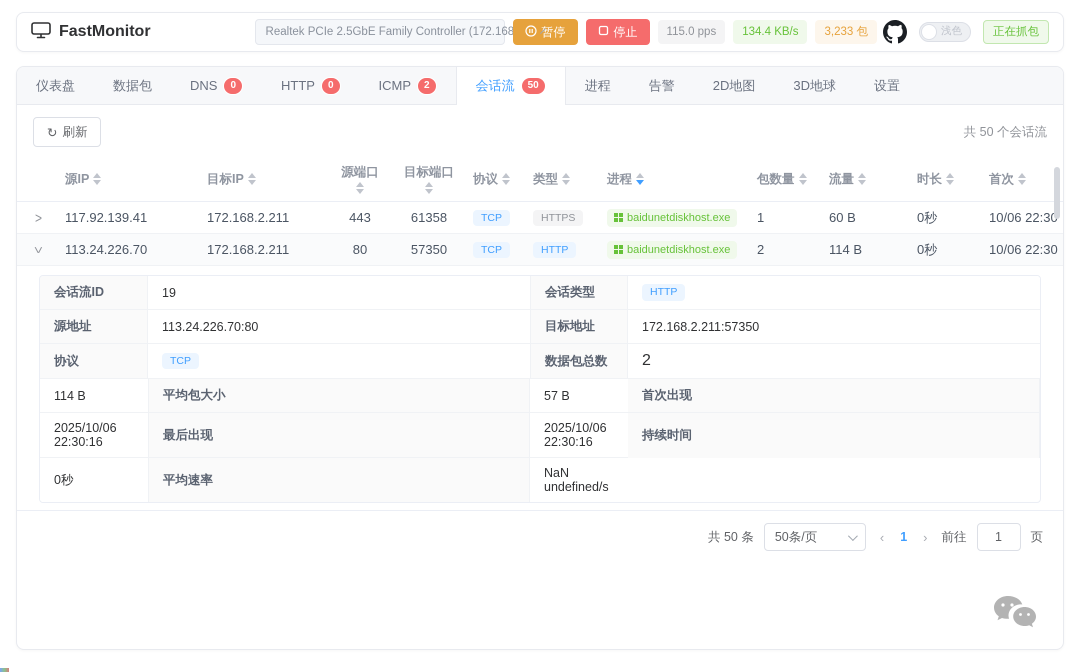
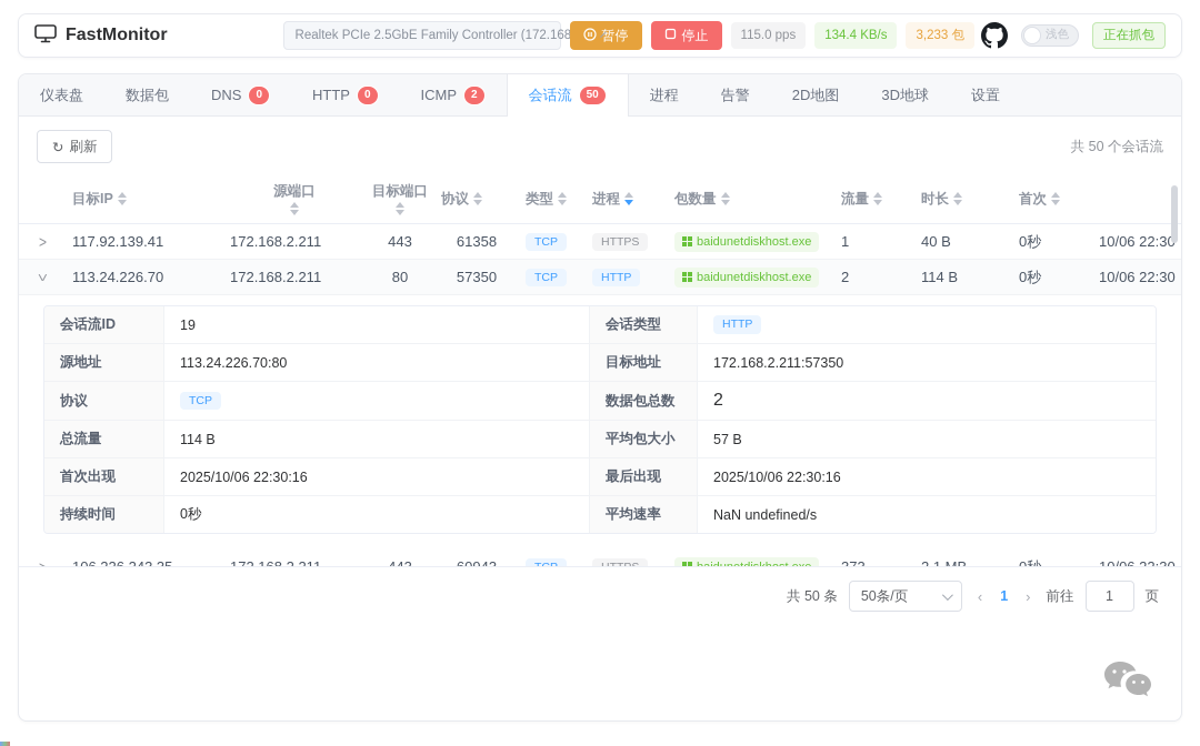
  FastMonitor
  Realtek PCIe 2.5GbE Family Controller (172.168
  暂停
  停止
  115.0 pps
  134.4 KB/s
  3,233 包
  浅色
  正在抓包
  仪表盘
  数据包
  DNS
  0
  HTTP
  0
  ICMP
  2
  会话流
  50
  进程
  告警
  2D地图
  3D地球
  设置
  ↻
  刷新
  共 50 个会话流
- 源IP
  目标IP
  源端口
  目标端口
  协议
  类型
  进程
  包数量
  流量
  时长
  首次
  >
  117.92.139.41
  172.168.2.211
  443
  61358
  TCP
  HTTPS
  baidunetdiskhost.exe
  1
- 60 B
+ 40 B
  0秒
  10/06 22:3
  113.24.226.70
  172.168.2.211
  80
  57350
  TCP
  HTTP
  baidunetdiskhost.exe
  2
  114 B
  0秒
  10/06 22:30
  会话流ID
  19
  会话类型
  HTTP
  源地址
  113.24.226.70:80
  目标地址
  172.168.2.211:57350
  协议
  TCP
  数据包总数
  2
+ 总流量
  114 B
  平均包大小
  57 B
  首次出现
  2025/10/06 22:30:16
  最后出现
  2025/10/06 22:30:16
  持续时间
  0秒
  平均速率
  NaN undefined/s
  共 50 条
  50条/页
  ‹
  1
  ›
  前往
  1
  页
